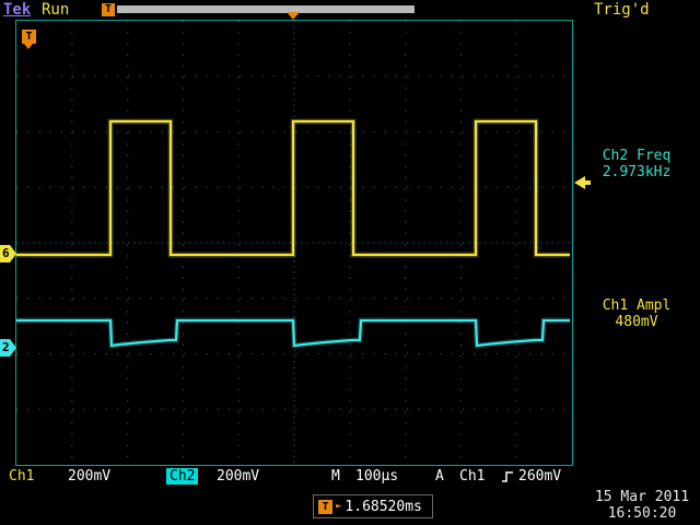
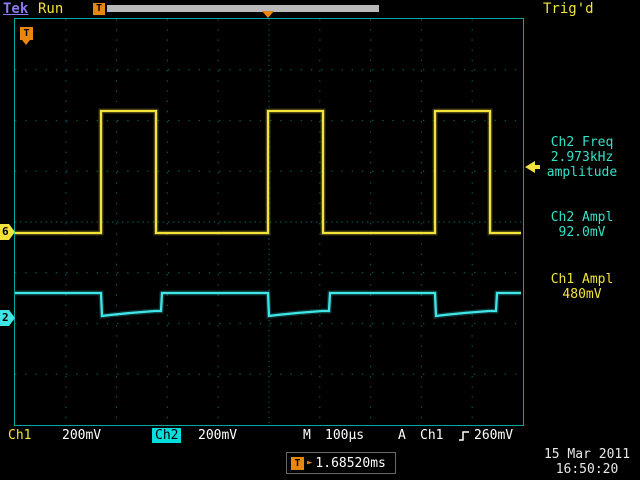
  Tek
  Run
  T
  Trig'd
  T
  6
  2
  Ch2 Freq
  2.973kHz
+ amplitude
+ Ch2 Ampl
+ 92.0mV
  Ch1 Ampl
  480mV
  Ch1
  200mV
  Ch2
  200mV
  M
  100µs
  A
  Ch1
  260mV
  T
  ►
  1.68520ms
  15 Mar 2011
  16:50:20
